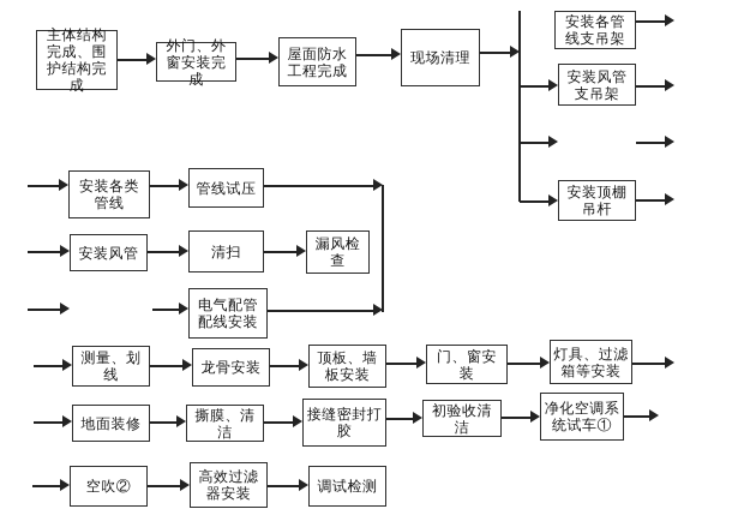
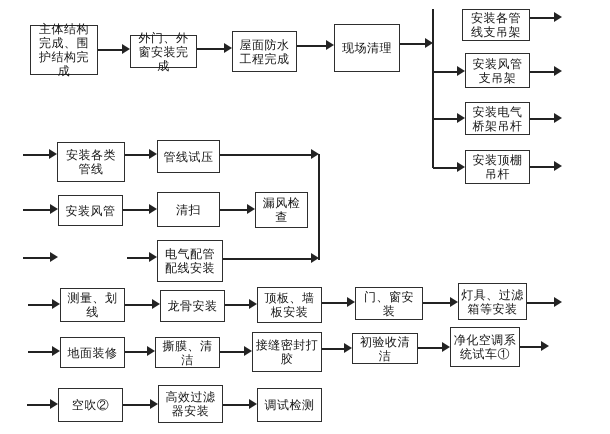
  主体结构完成、围护结构完成
  外门、外窗安装完成
  屋面防水工程完成
  现场清理
  安装各管线支吊架
  安装风管支吊架
+ 安装电气桥架吊杆
  安装顶棚吊杆
  安装各类管线
  管线试压
  安装风管
  清扫
  漏风检查
  电气配管配线安装
  测量、划线
  龙骨安装
  顶板、墙板安装
  门、窗安装
  灯具、过滤箱等安装
  地面装修
  撕膜、清洁
  接缝密封打胶
  初验收清洁
  净化空调系统试车①
  空吹②
  高效过滤器安装
  调试检测
